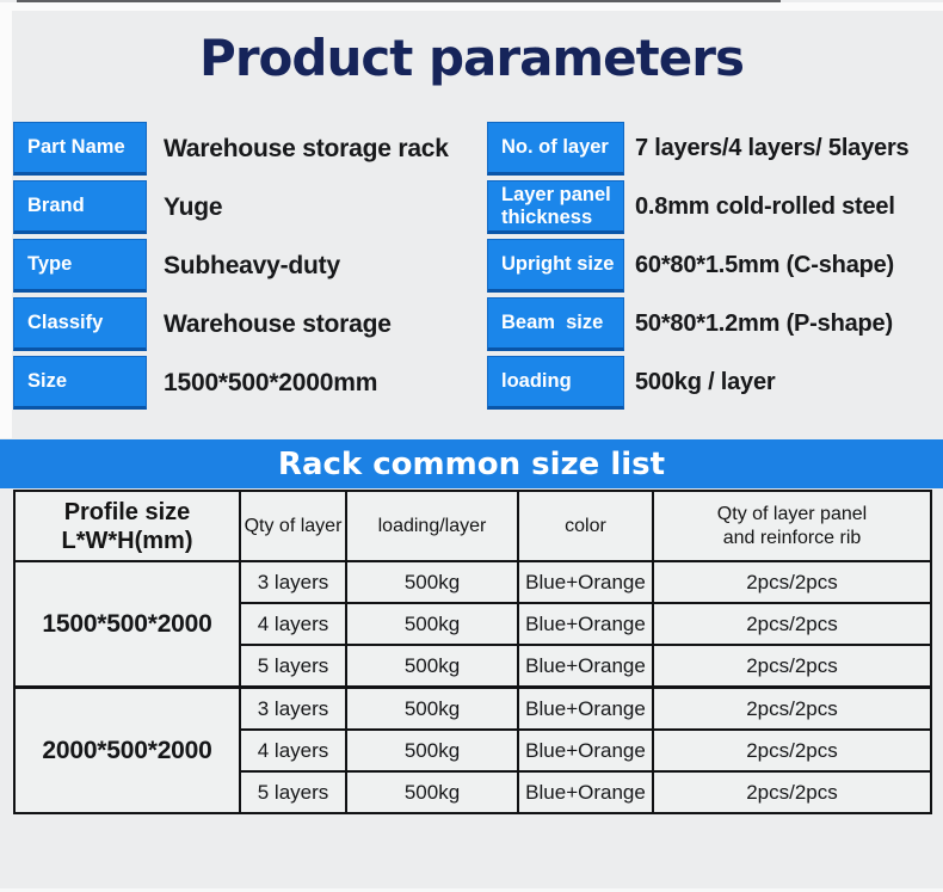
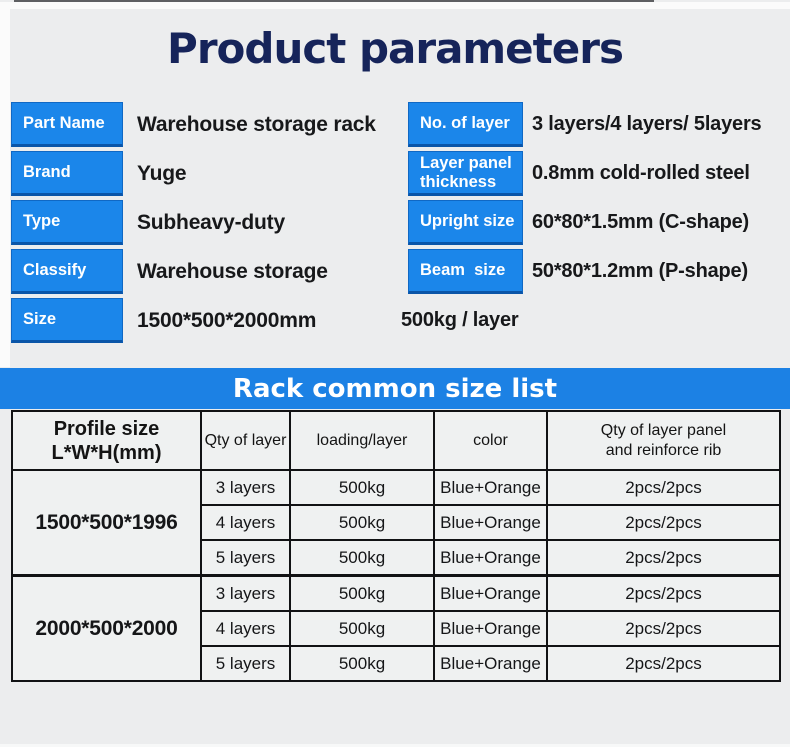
  Product parameters
  Part Name
  Warehouse storage rack
  No. of layer
- 7 layers/4 layers/ 5layers
+ 3 layers/4 layers/ 5layers
  Brand
  Yuge
  Layer panel thickness
  0.8mm cold-rolled steel
  Type
  Subheavy-duty
  Upright size
  60*80*1.5mm (C-shape)
  Classify
  Warehouse storage
  Beam size
  50*80*1.2mm (P-shape)
  Size
  1500*500*2000mm
- loading
  500kg / layer
  Rack common size list
  Profile size L*W*H(mm)	Qty of layer	loading/layer	color	Qty of layer panel and reinforce rib
- 1500*500*2000	3 layers	500kg	Blue+Orange	2pcs/2pcs
+ 1500*500*1996	3 layers	500kg	Blue+Orange	2pcs/2pcs
  4 layers	500kg	Blue+Orange	2pcs/2pcs
  5 layers	500kg	Blue+Orange	2pcs/2pcs
  2000*500*2000	3 layers	500kg	Blue+Orange	2pcs/2pcs
  4 layers	500kg	Blue+Orange	2pcs/2pcs
  5 layers	500kg	Blue+Orange	2pcs/2pcs
